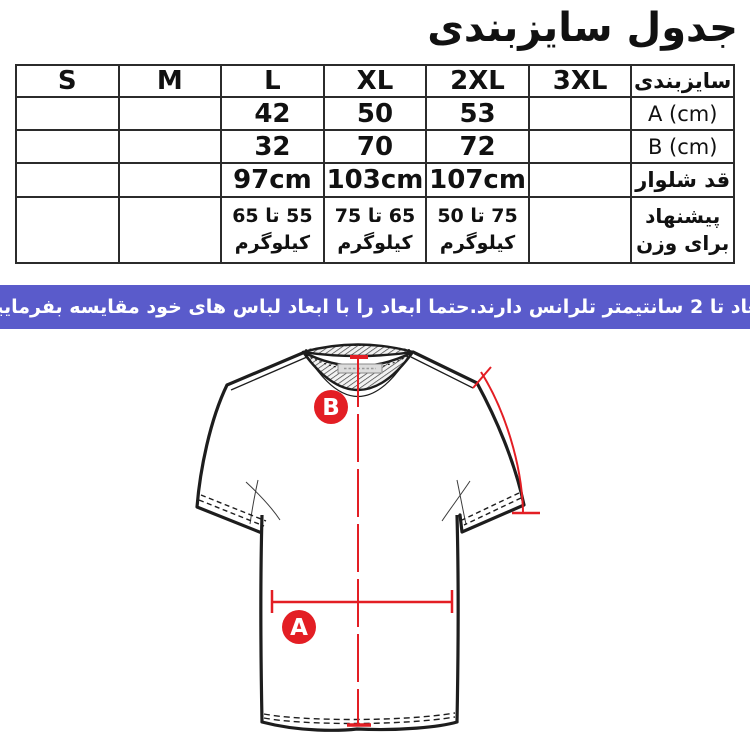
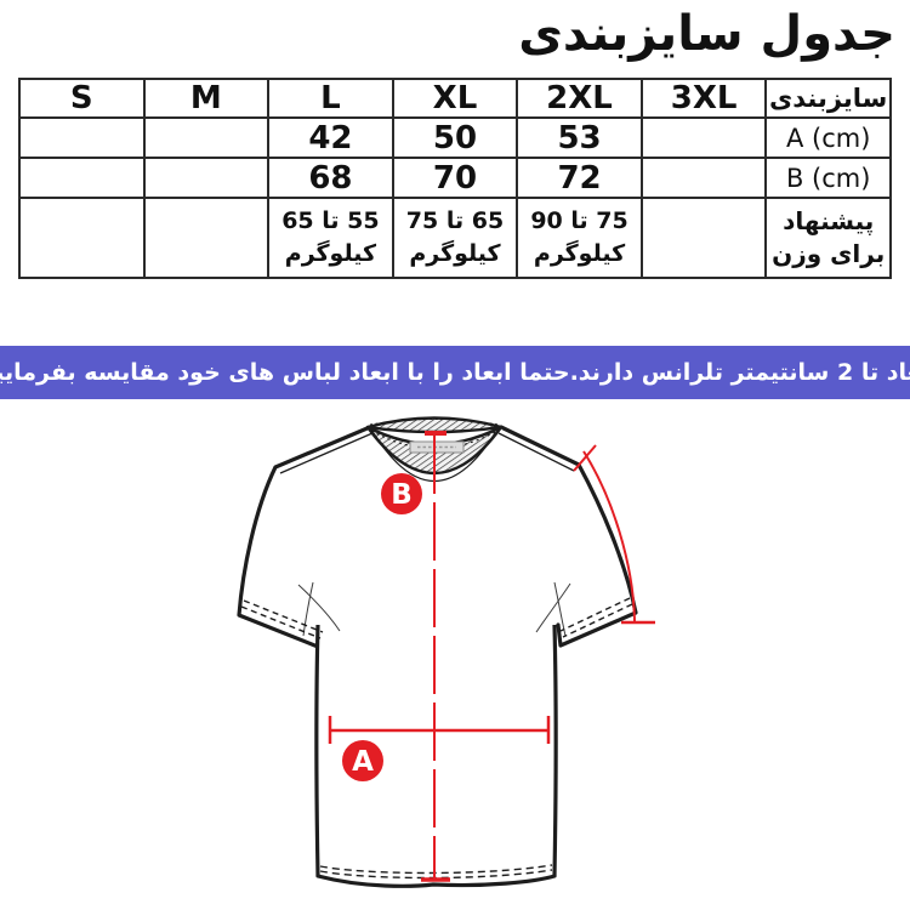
  جدول سایزبندی
  S	M	L	XL	2XL	3XL	سایزبندی
  		42	50	53		A (cm)
- 		32	70	72		B (cm)
+ 		68	70	72		B (cm)
- 		97cm	103cm	107cm		قد شلوار
- 		55 تا 65 کیلوگرم	65 تا 75 کیلوگرم	75 تا 50 کیلوگرم		پیشنهاد برای وزن
+ 		55 تا 65 کیلوگرم	65 تا 75 کیلوگرم	75 تا 90 کیلوگرم		پیشنهاد برای وزن
  اد تا 2 سانتیمتر تلرانس دارند.حتما ابعاد را با ابعاد لباس های خود مقایسه بفرمایی
  B
  A
